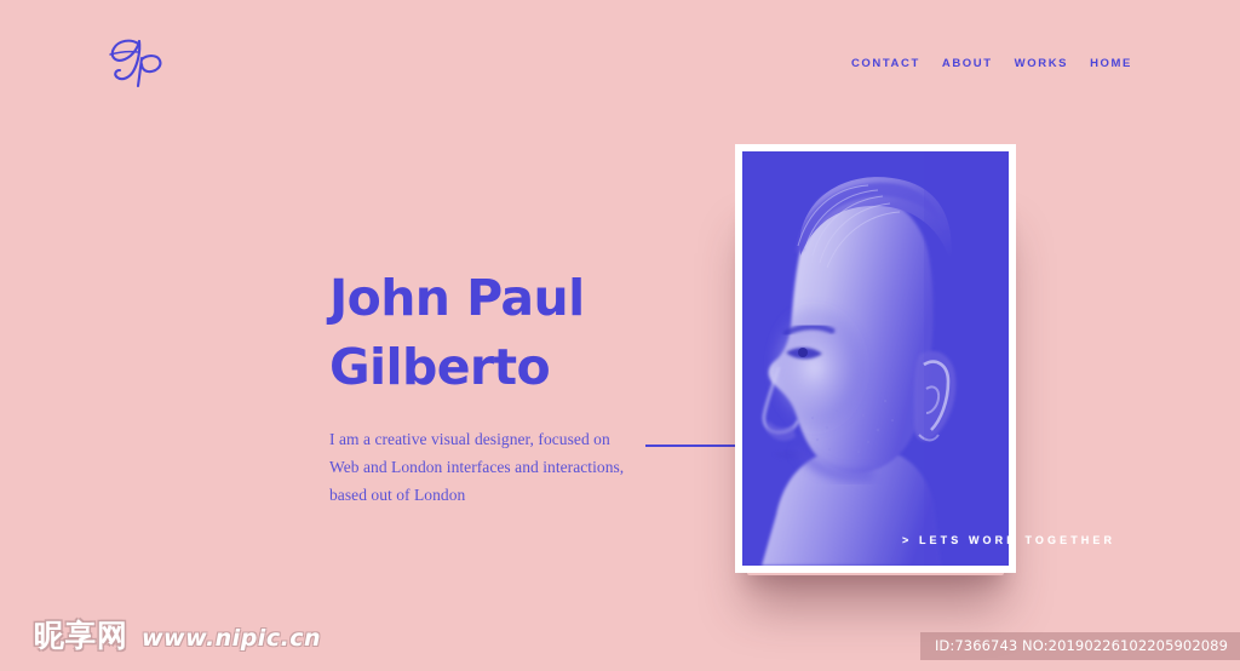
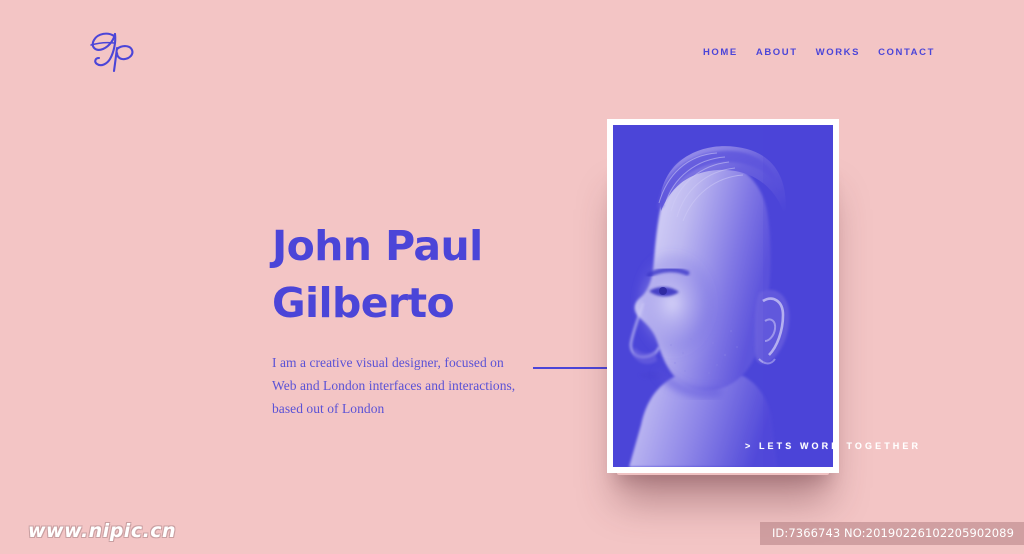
- CONTACT
+ HOME
  ABOUT
  WORKS
- HOME
+ CONTACT
  John Paul
  Gilberto
  I am a creative visual designer, focused on
  Web and London interfaces and interactions,
  based out of London
  > LETS WORK TOGETHER
- 昵享网
  www.nipic.cn
  ID:7366743 NO:20190226102205902089
